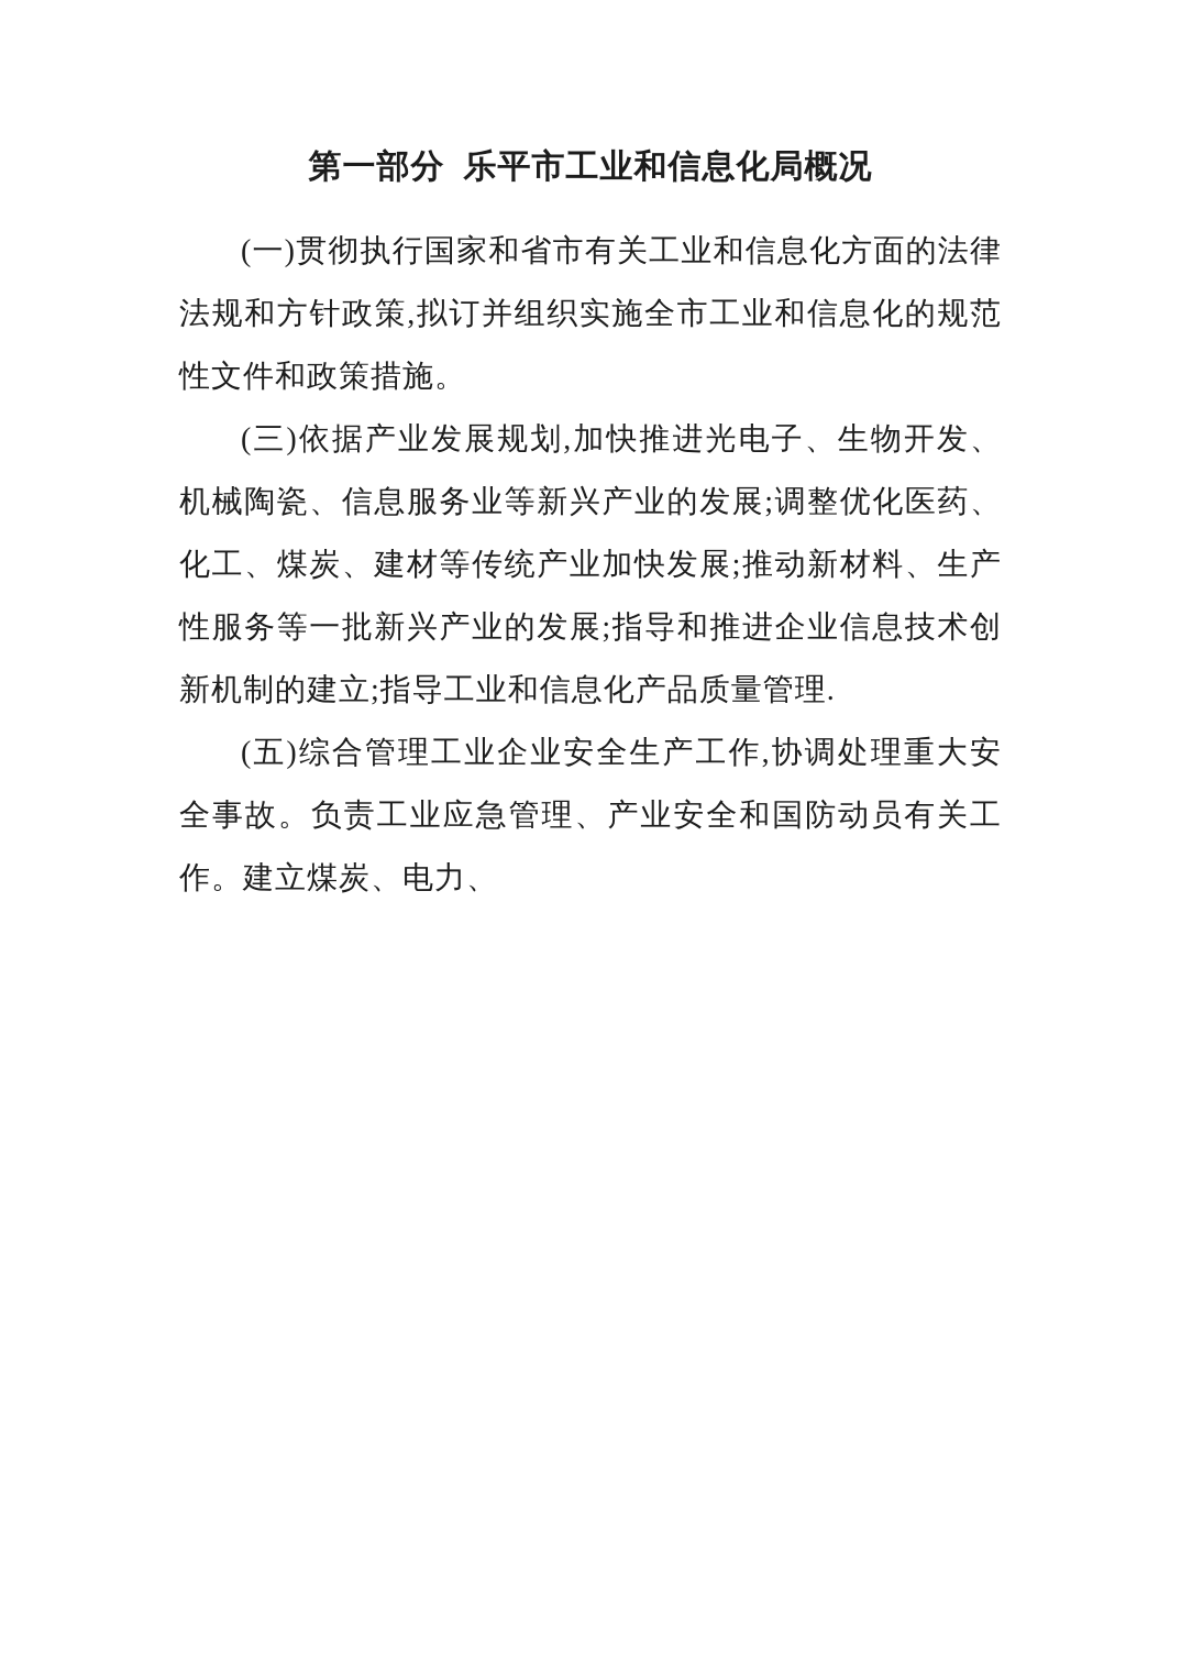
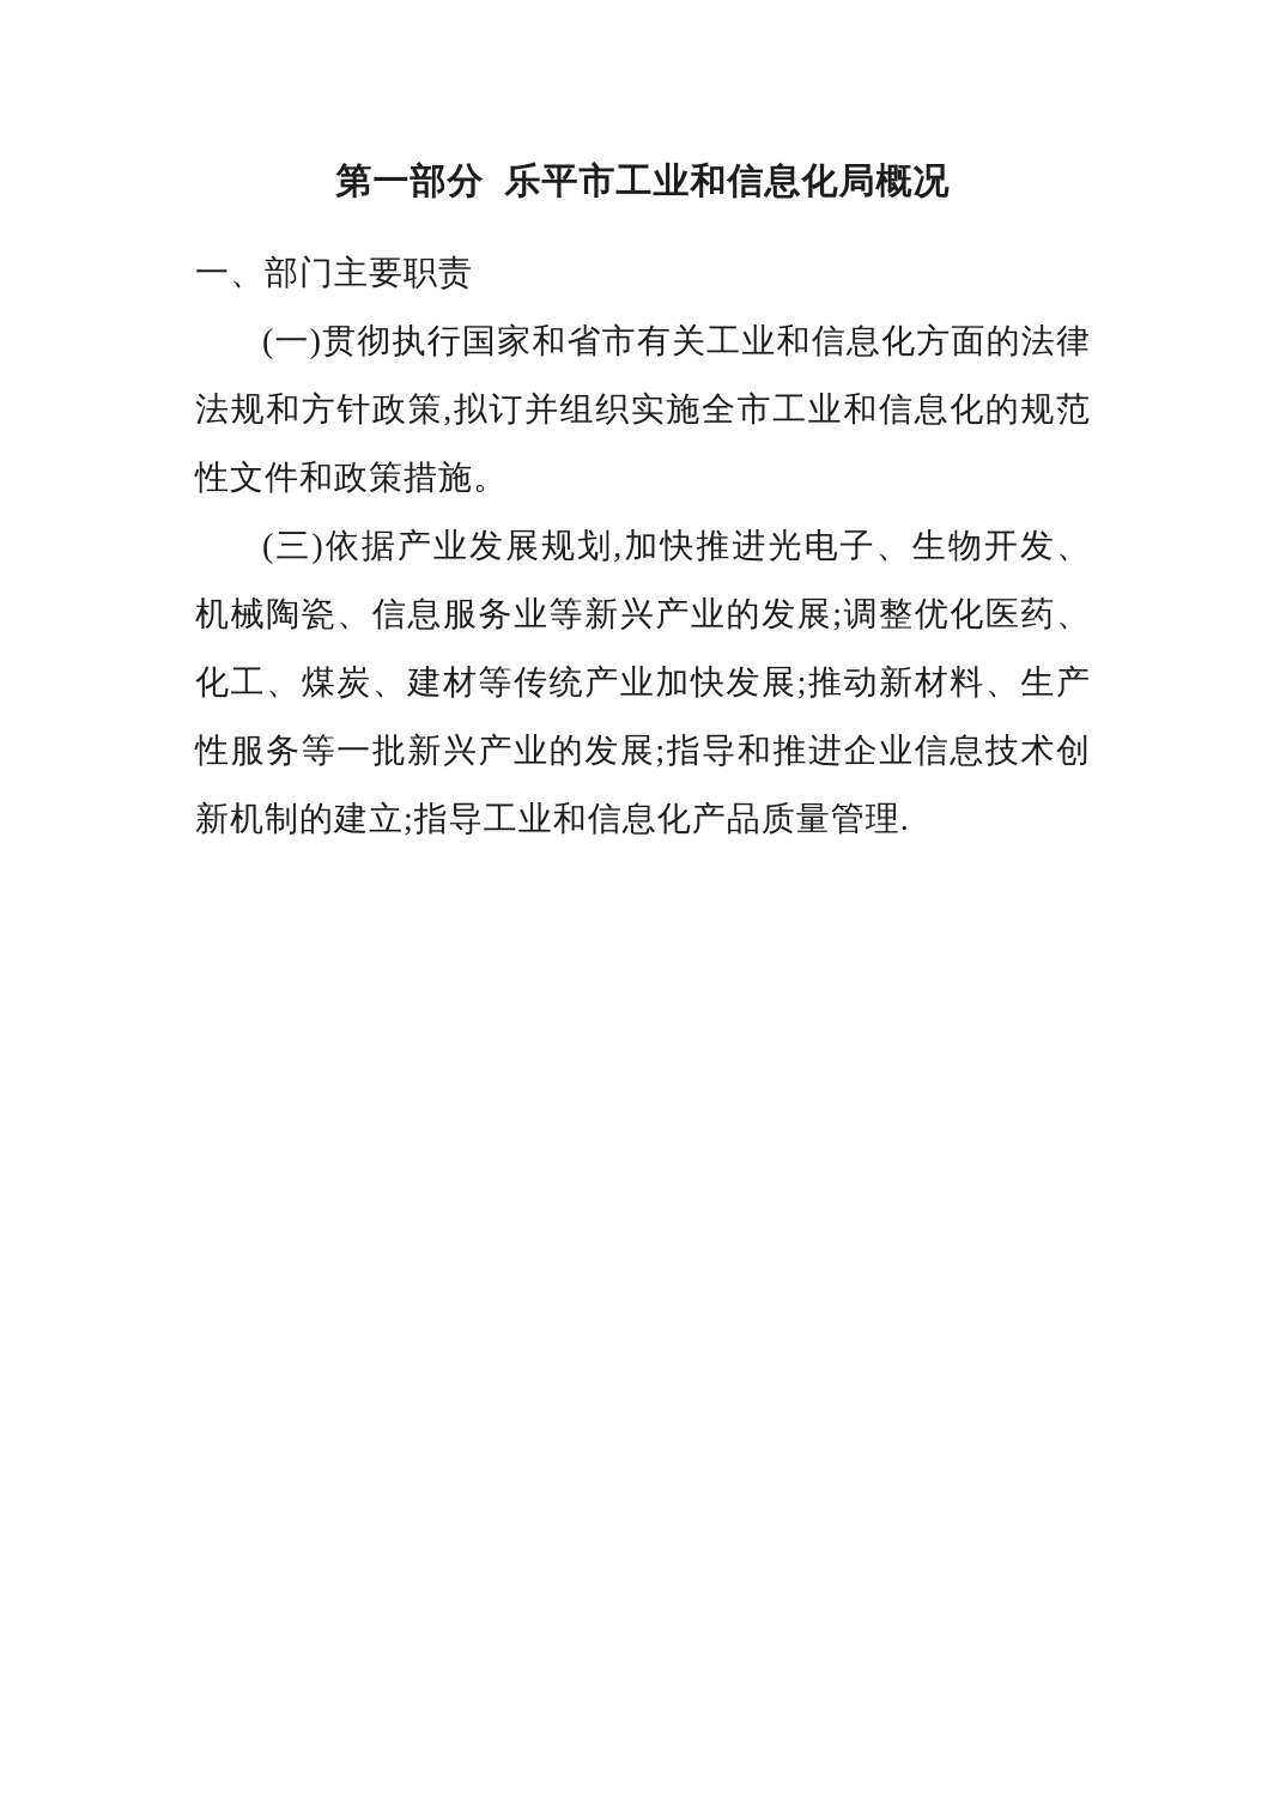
  第一部分 乐平市工业和信息化局概况
+ 一、部门主要职责
  (一)贯彻执行国家和省市有关工业和信息化方面的法律法规和方针政策,拟订并组织实施全市工业和信息化的规范性文件和政策措施。
  (三)依据产业发展规划,加快推进光电子、生物开发、机械陶瓷、信息服务业等新兴产业的发展;调整优化医药、化工、煤炭、建材等传统产业加快发展;推动新材料、生产性服务等一批新兴产业的发展;指导和推进企业信息技术创新机制的建立;指导工业和信息化产品质量管理.
- (五)综合管理工业企业安全生产工作,协调处理重大安全事故。负责工业应急管理、产业安全和国防动员有关工作。建立煤炭、电力、
